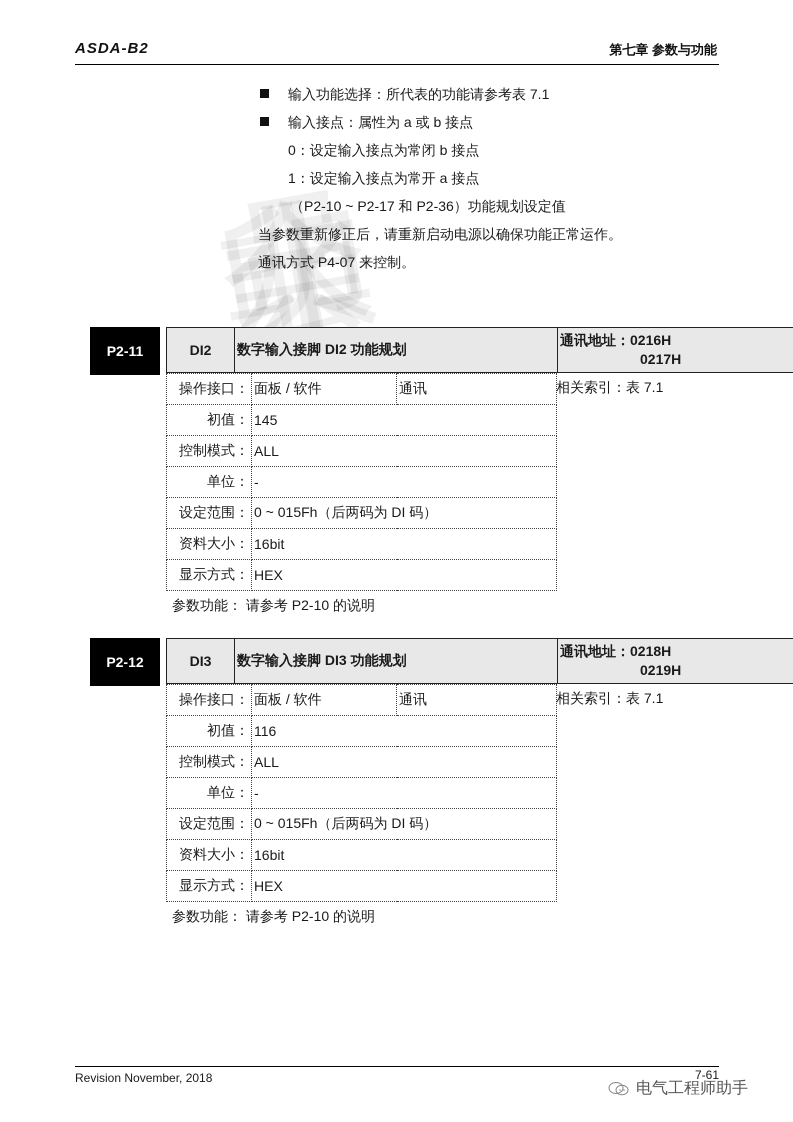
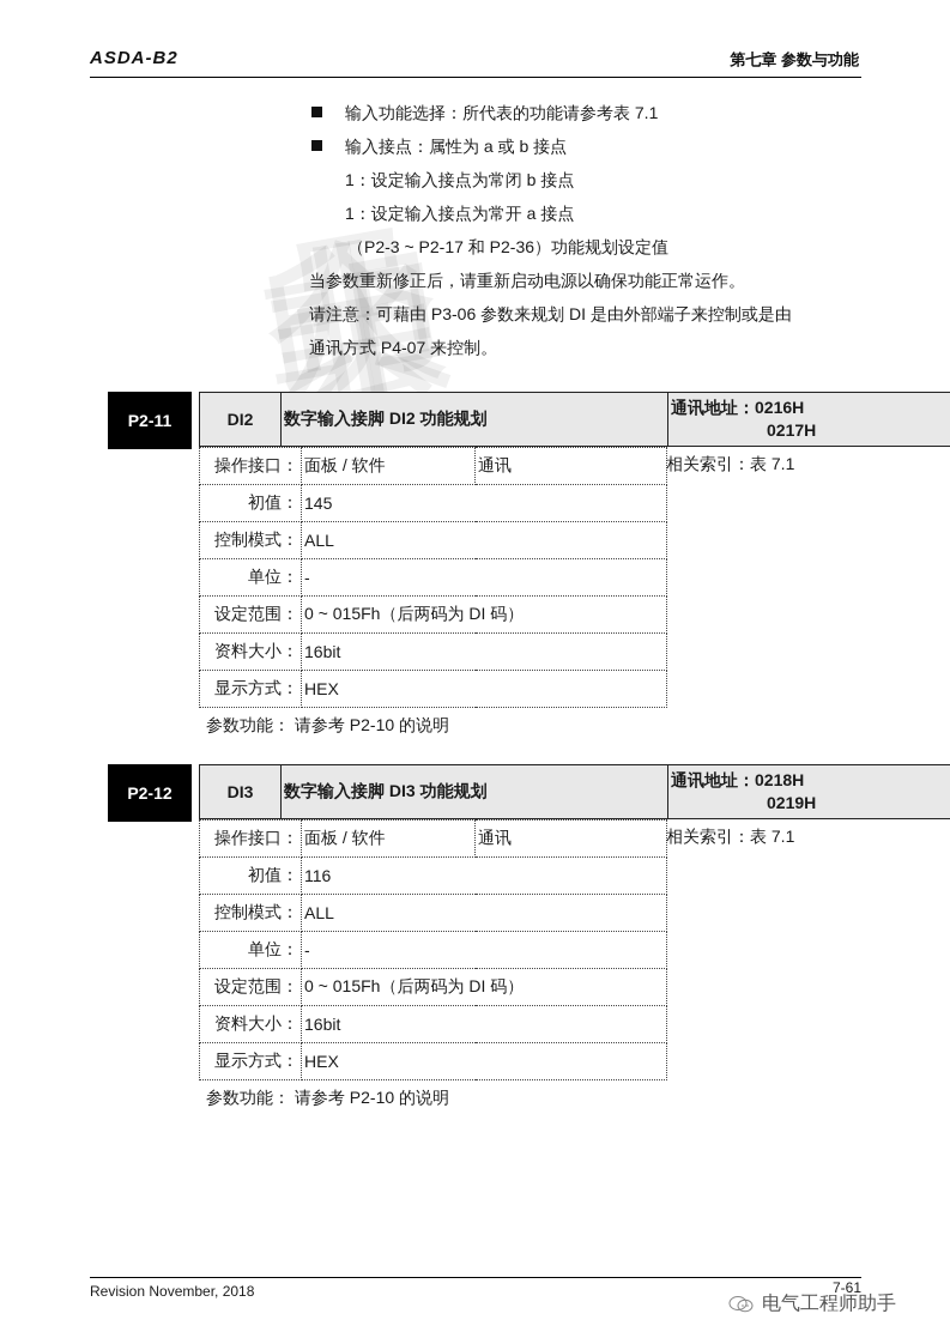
  ASDA-B2
  第七章 参数与功能
  输入功能选择：所代表的功能请参考表 7.1
  输入接点：属性为 a 或 b 接点
- 0：设定输入接点为常闭 b 接点
+ 1：设定输入接点为常闭 b 接点
  1：设定输入接点为常开 a 接点
- （P2-10 ~ P2-17 和 P2-36）功能规划设定值
+ （P2-3 ~ P2-17 和 P2-36）功能规划设定值
  当参数重新修正后，请重新启动电源以确保功能正常运作。
+ 请注意：可藉由 P3-06 参数来规划 DI 是由外部端子来控制或是由
  通讯方式 P4-07 来控制。
  P2-11
  DI2
  数字输入接脚 DI2 功能规划
  通讯地址：0216H
  0217H
  操作接口：	面板 / 软件	通讯
  初值：	145
  控制模式：	ALL
  单位：	-
  设定范围：	0 ~ 015Fh（后两码为 DI 码）
  资料大小：	16bit
  显示方式：	HEX
  相关索引：表 7.1
  参数功能： 请参考 P2-10 的说明
  P2-12
  DI3
  数字输入接脚 DI3 功能规划
  通讯地址：0218H
  0219H
  操作接口：	面板 / 软件	通讯
  初值：	116
  控制模式：	ALL
  单位：	-
  设定范围：	0 ~ 015Fh（后两码为 DI 码）
  资料大小：	16bit
  显示方式：	HEX
  相关索引：表 7.1
  参数功能： 请参考 P2-10 的说明
  Revision November, 2018
  7-61
  电气工程师助手
